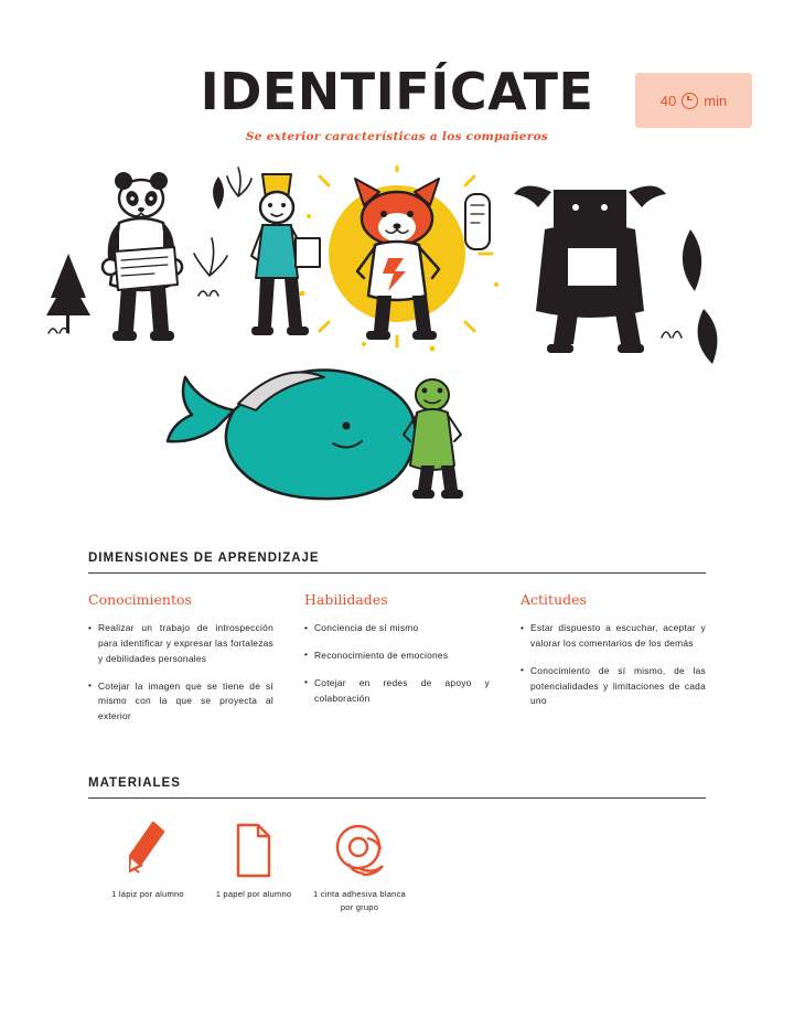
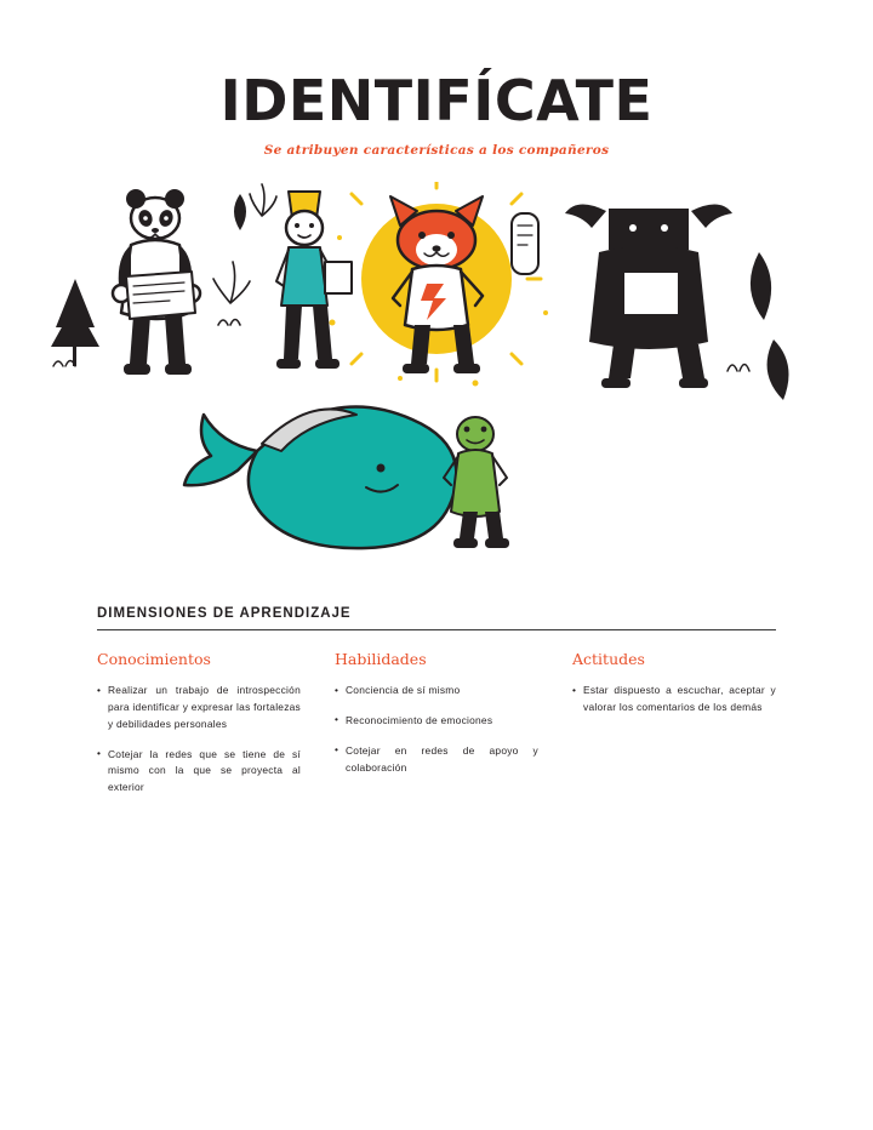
  IDENTIFÍCATE
- Se exterior características a los compañeros
+ Se atribuyen características a los compañeros
- 40
- min
  DIMENSIONES DE APRENDIZAJE
  Conocimientos
  Realizar un trabajo de introspección para identificar y expresar las fortalezas y debilidades personales
- Cotejar la imagen que se tiene de sí mismo con la que se proyecta al exterior
+ Cotejar la redes que se tiene de sí mismo con la que se proyecta al exterior
  Habilidades
  Conciencia de sí mismo
  Reconocimiento de emociones
  Cotejar en redes de apoyo y colaboración
  Actitudes
  Estar dispuesto a escuchar, aceptar y valorar los comentarios de los demás
- Conocimiento de sí mismo, de las potencialidades y limitaciones de cada uno
- MATERIALES
- 1 lápiz por alumno
- 1 papel por alumno
- 1 cinta adhesiva blanca por grupo
